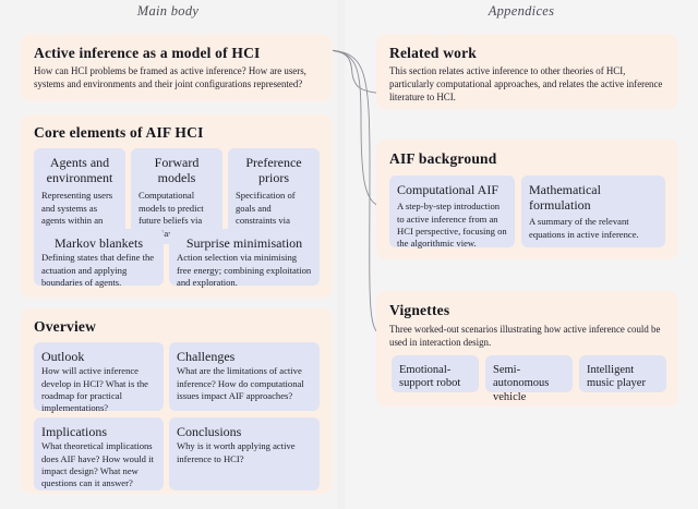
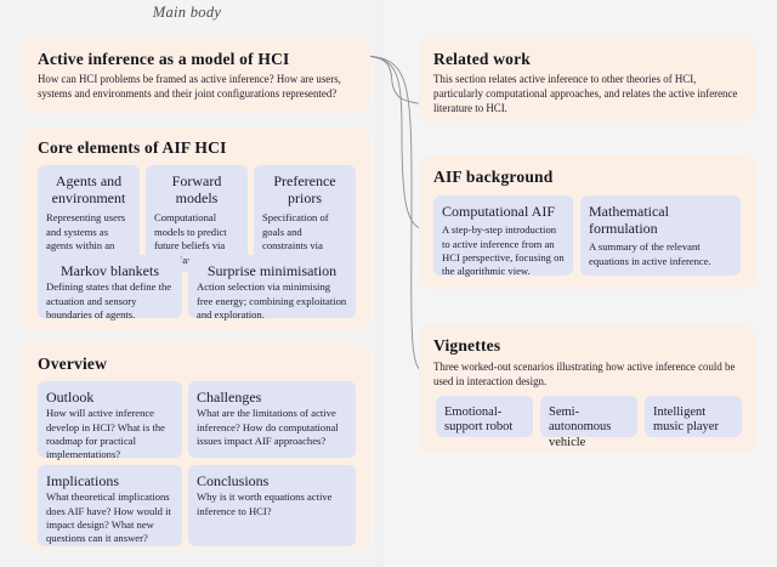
  Main body
- Appendices
  Active inference as a model of HCI
  How can HCI problems be framed as active inference? How are users, systems and environments and their joint configurations represented?
  Core elements of AIF HCI
  Agents and environment
  Representing users and systems as agents within an
  Forward models
  Computational models to predict future beliefs via a
  Preference priors
  Markov blankets
- Defining states that define the actuation and applying boundaries of agents.
+ Defining states that define the actuation and sensory boundaries of agents.
  Surprise minimisation
  Action selection via minimising free energy; combining exploitation and exploration.
  Overview
  Outlook
  How will active inference develop in HCI? What is the roadmap for practical implementations?
  Challenges
  What are the limitations of active inference? How do computational issues impact AIF approaches?
  Implications
  What theoretical implications does AIF have? How would it impact design? What new questions can it answer?
  Conclusions
- Why is it worth applying active inference to HCI?
+ Why is it worth equations active inference to HCI?
  Related work
  This section relates active inference to other theories of HCI, particularly computational approaches, and relates the active inference literature to HCI.
  AIF background
  Computational AIF
  A step-by-step introduction to active inference from an HCI perspective, focusing on the algorithmic view.
  Mathematical formulation
  A summary of the relevant equations in active inference.
  Vignettes
  Three worked-out scenarios illustrating how active inference could be used in interaction design.
  Emotional-support robot
  Semi-autonomous vehicle
  Intelligent music player
